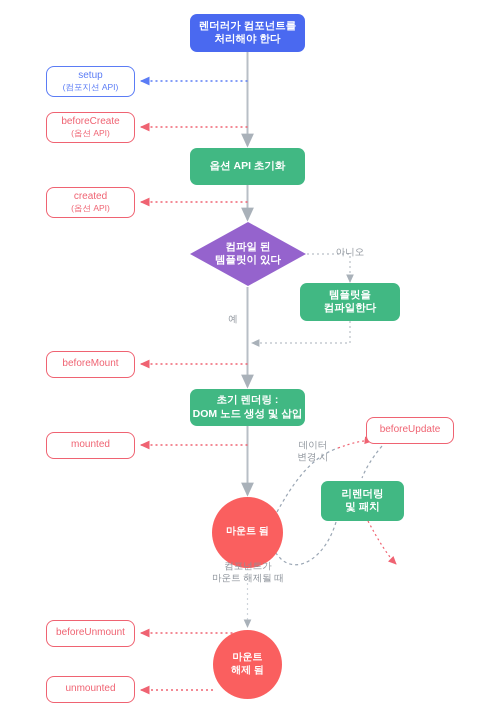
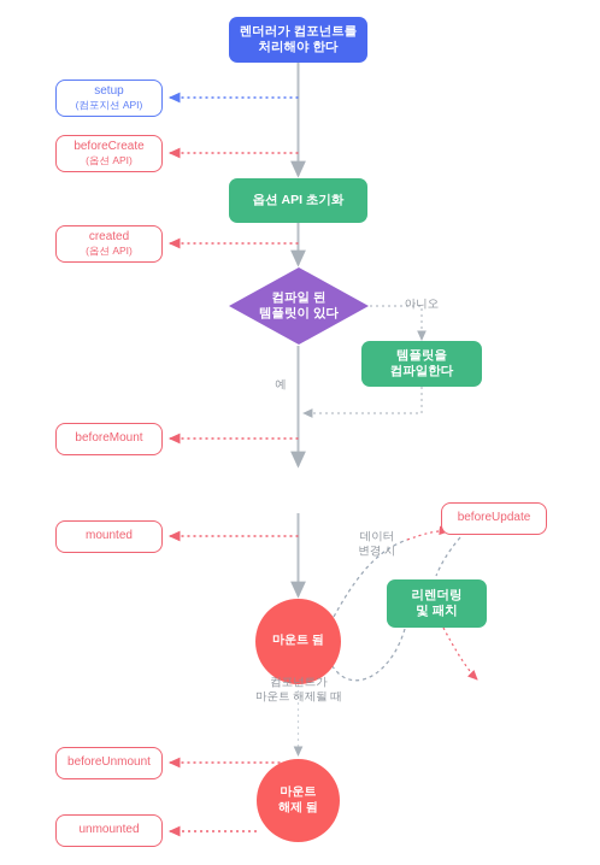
  렌더러가 컴포넌트를
  처리해야 한다
  setup
  (컴포지션 API)
  beforeCreate
  (옵션 API)
  옵션 API 초기화
  created
  (옵션 API)
  컴파일 된
  템플릿이 있다
  아니오
  예
  템플릿을
  컴파일한다
  beforeMount
- 초기 렌더링 :
- DOM 노드 생성 및 삽입
  mounted
  데이터
  변경 시
  beforeUpdate
  마운트 됨
  리렌더링
  및 패치
  컴포넌트가
  마운트 해제될 때
  beforeUnmount
  마운트
  해제 됨
  unmounted
